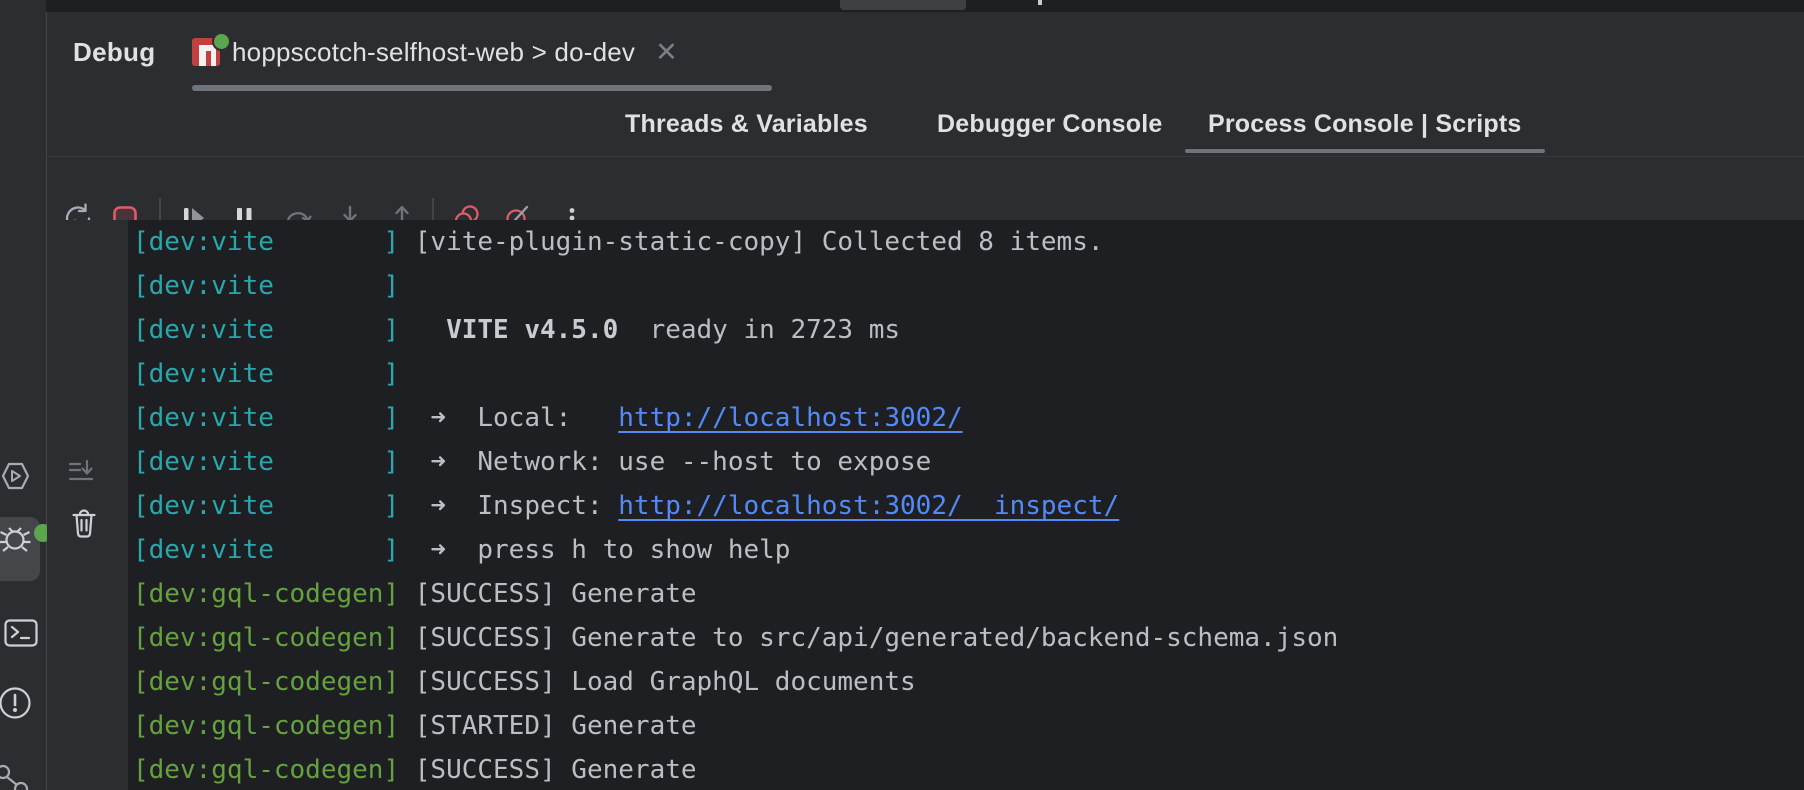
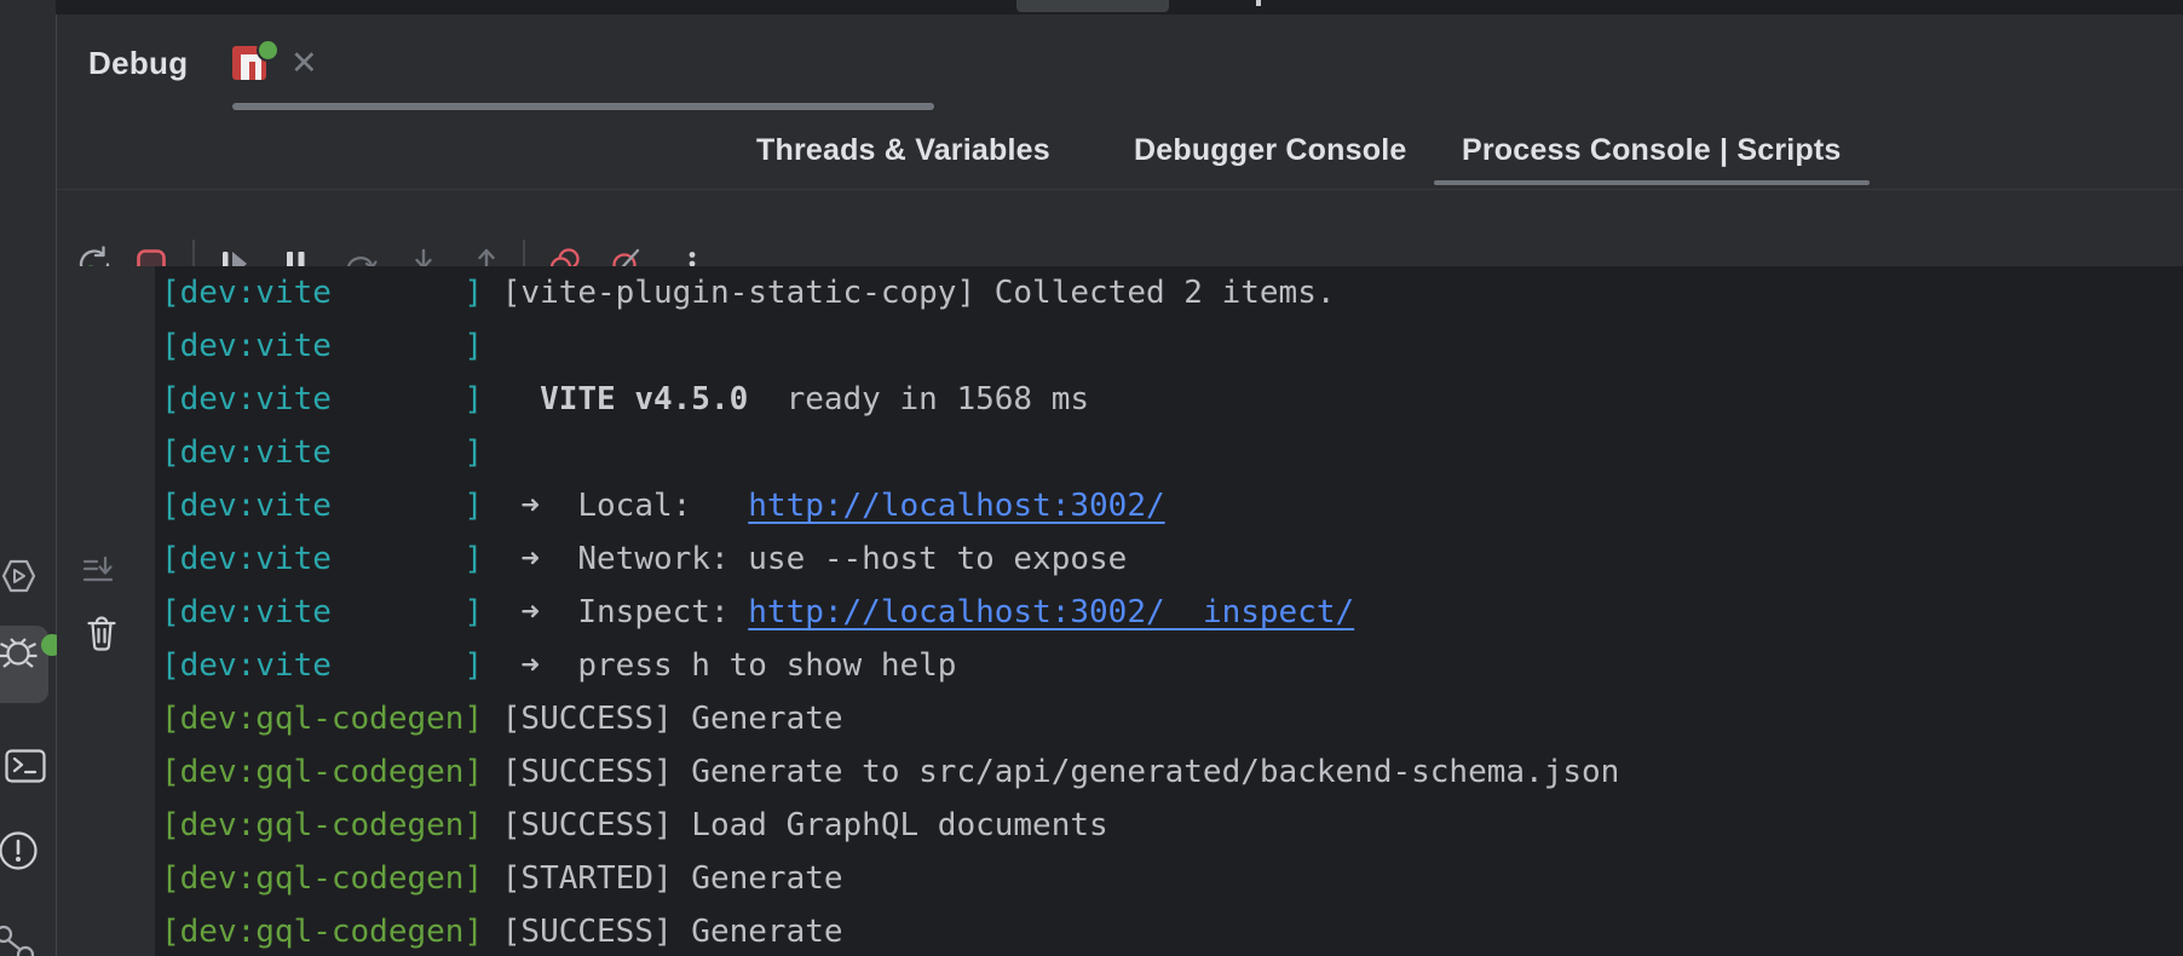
  Debug
- hoppscotch-selfhost-web > do-dev
  ✕
  Threads & Variables
  Debugger Console
  Process Console | Scripts
- [dev:vite ] [vite-plugin-static-copy] Collected 8 items.
+ [dev:vite ] [vite-plugin-static-copy] Collected 2 items.
  [dev:vite ]
- [dev:vite ] VITE v4.5.0 ready in 2723 ms
+ [dev:vite ] VITE v4.5.0 ready in 1568 ms
  [dev:vite ]
  [dev:vite ] ➜ Local: http://localhost:3002/
  [dev:vite ] ➜ Network: use --host to expose
  [dev:vite ] ➜ Inspect: http://localhost:3002/__inspect/
  [dev:vite ] ➜ press h to show help
  [dev:gql-codegen] [SUCCESS] Generate
  [dev:gql-codegen] [SUCCESS] Generate to src/api/generated/backend-schema.json
  [dev:gql-codegen] [SUCCESS] Load GraphQL documents
  [dev:gql-codegen] [STARTED] Generate
  [dev:gql-codegen] [SUCCESS] Generate
